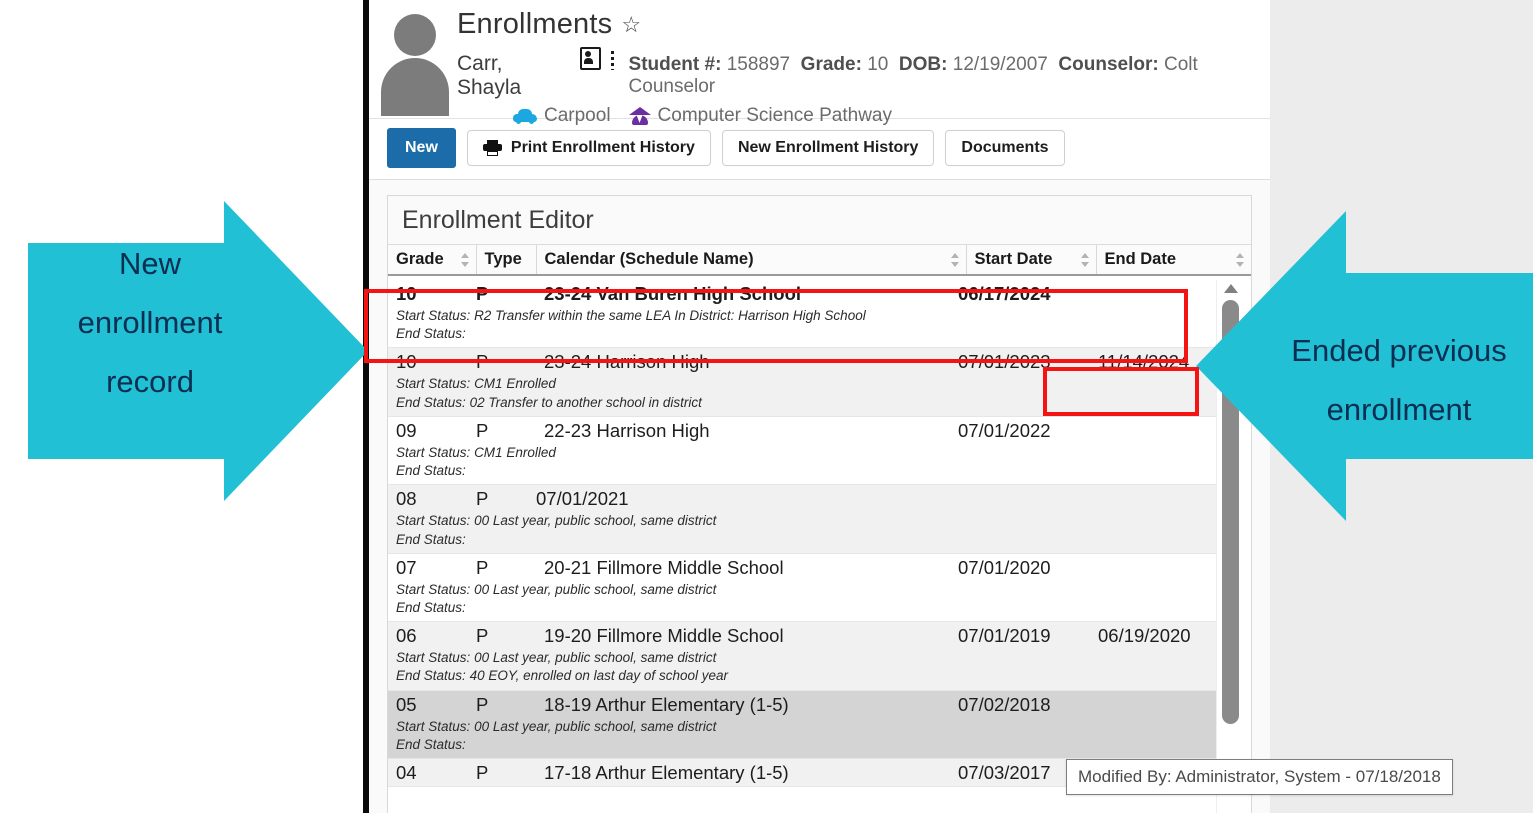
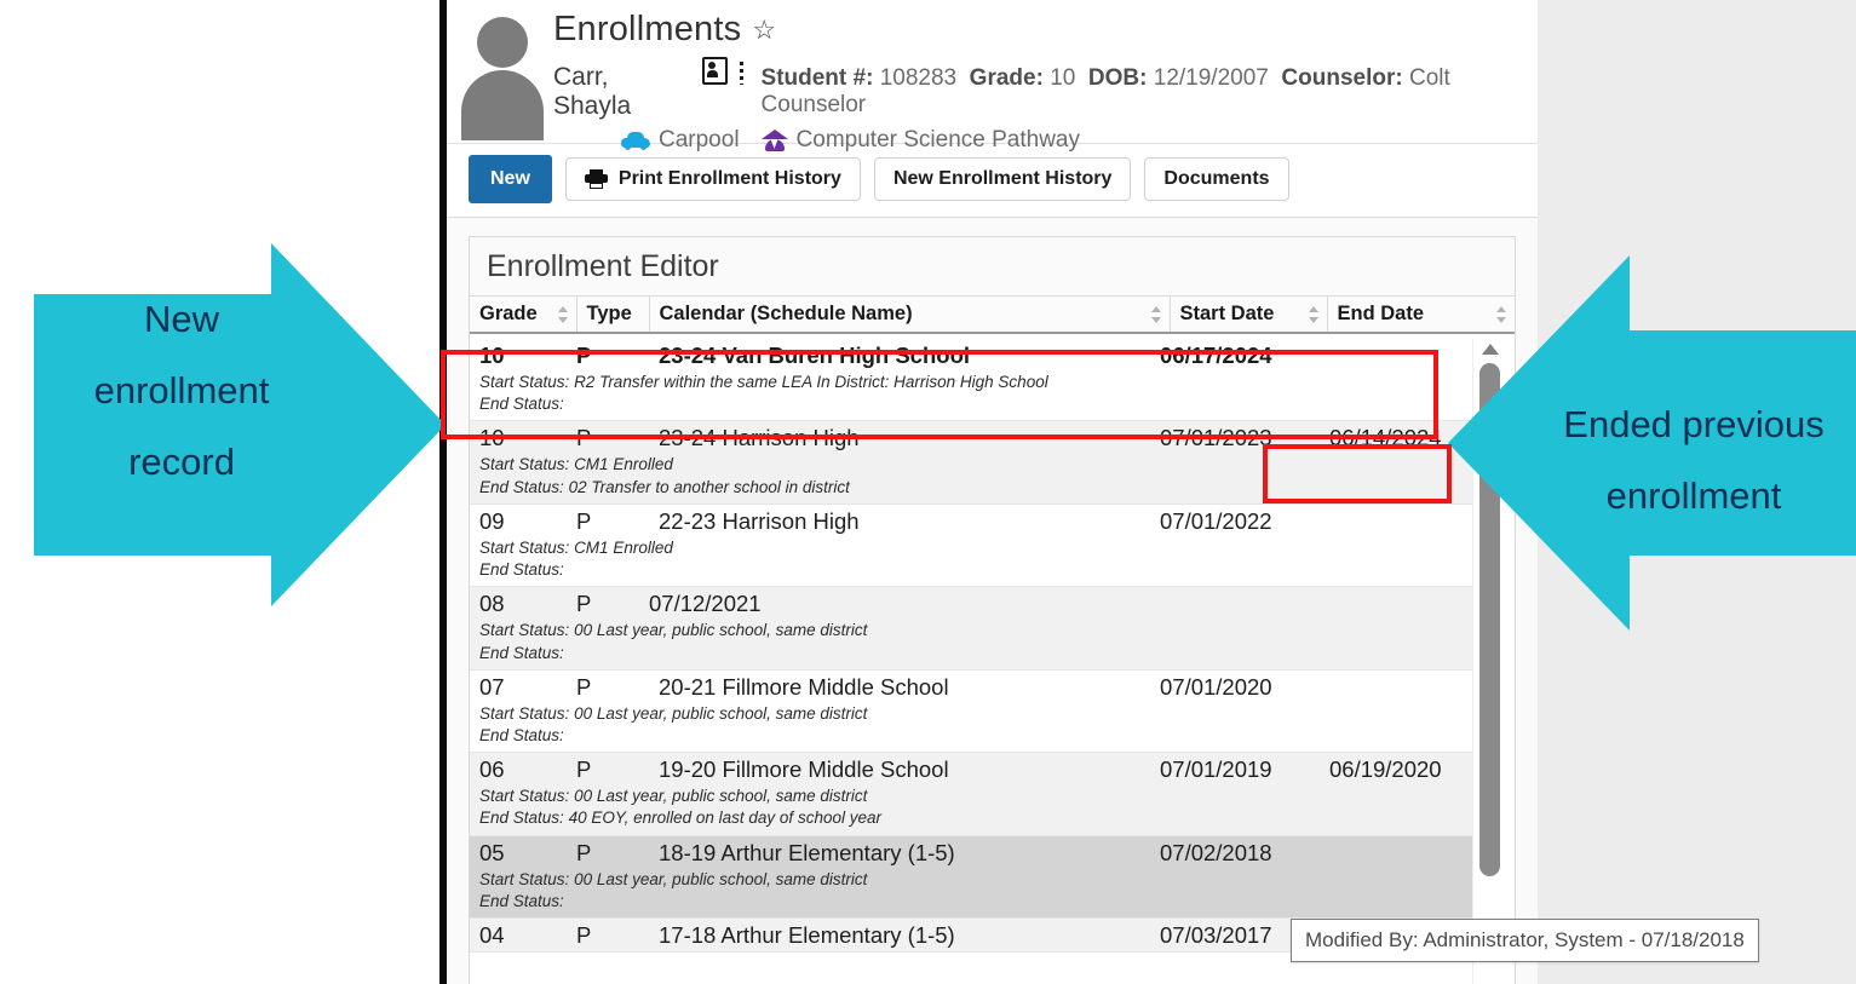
  Enrollments
  ☆
  Carr, Shayla
- Student #: 158897 Grade: 10 DOB: 12/19/2007 Counselor: Colt Counselor
+ Student #: 108283 Grade: 10 DOB: 12/19/2007 Counselor: Colt Counselor
  Carpool
  Computer Science Pathway
  New
  Print Enrollment History
  New Enrollment History
  Documents
  Enrollment Editor
  Grade	Type	Calendar (Schedule Name)	Start Date	End Date
  10
  P
  23-24 Van Buren High School
  06/17/2024
  Start Status: R2 Transfer within the same LEA In District: Harrison High School
  End Status:
  10
  P
  23-24 Harrison High
  07/01/2023
- 11/14/2024
+ 06/14/2024
  Start Status: CM1 Enrolled
  End Status: 02 Transfer to another school in district
  09
  P
  22-23 Harrison High
  07/01/2022
  Start Status: CM1 Enrolled
  End Status:
  08
  P
- 07/01/2021
+ 07/12/2021
  Start Status: 00 Last year, public school, same district
  End Status:
  07
  P
  20-21 Fillmore Middle School
  07/01/2020
  Start Status: 00 Last year, public school, same district
  End Status:
  06
  P
  19-20 Fillmore Middle School
  07/01/2019
  06/19/2020
  Start Status: 00 Last year, public school, same district
  End Status: 40 EOY, enrolled on last day of school year
  05
  P
  18-19 Arthur Elementary (1-5)
  07/02/2018
  Start Status: 00 Last year, public school, same district
  End Status:
  04
  P
  17-18 Arthur Elementary (1-5)
  07/03/2017
  Modified By: Administrator, System - 07/18/2018
  New
  enrollment
  record
  Ended previous
  enrollment
